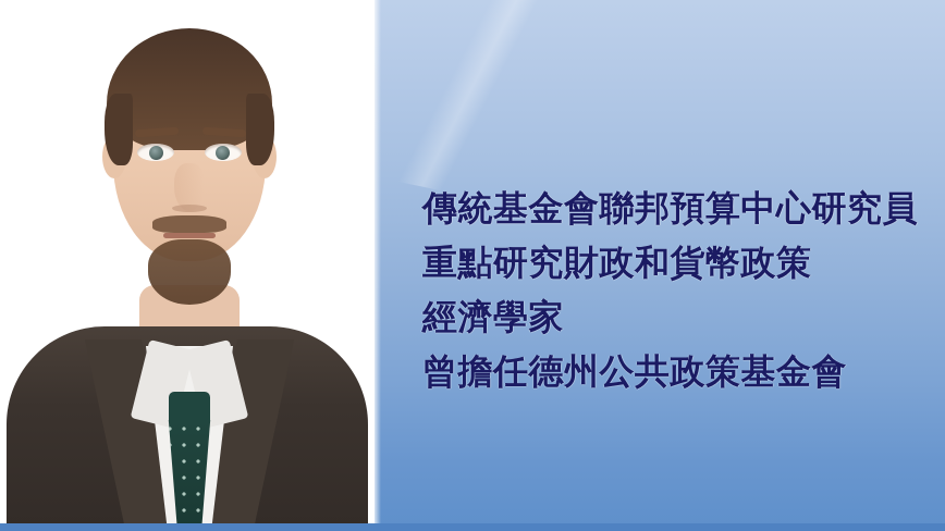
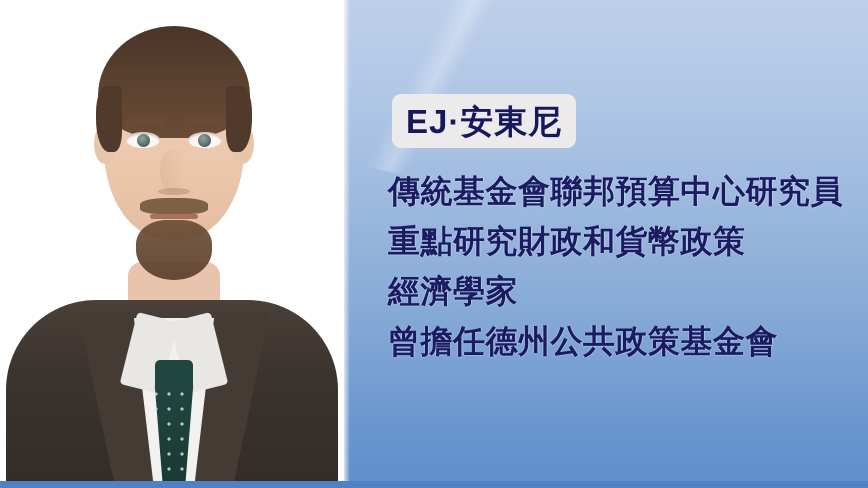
+ EJ·安東尼
  傳統基金會聯邦預算中心研究員
  重點研究財政和貨幣政策
  經濟學家
  曾擔任德州公共政策基金會
